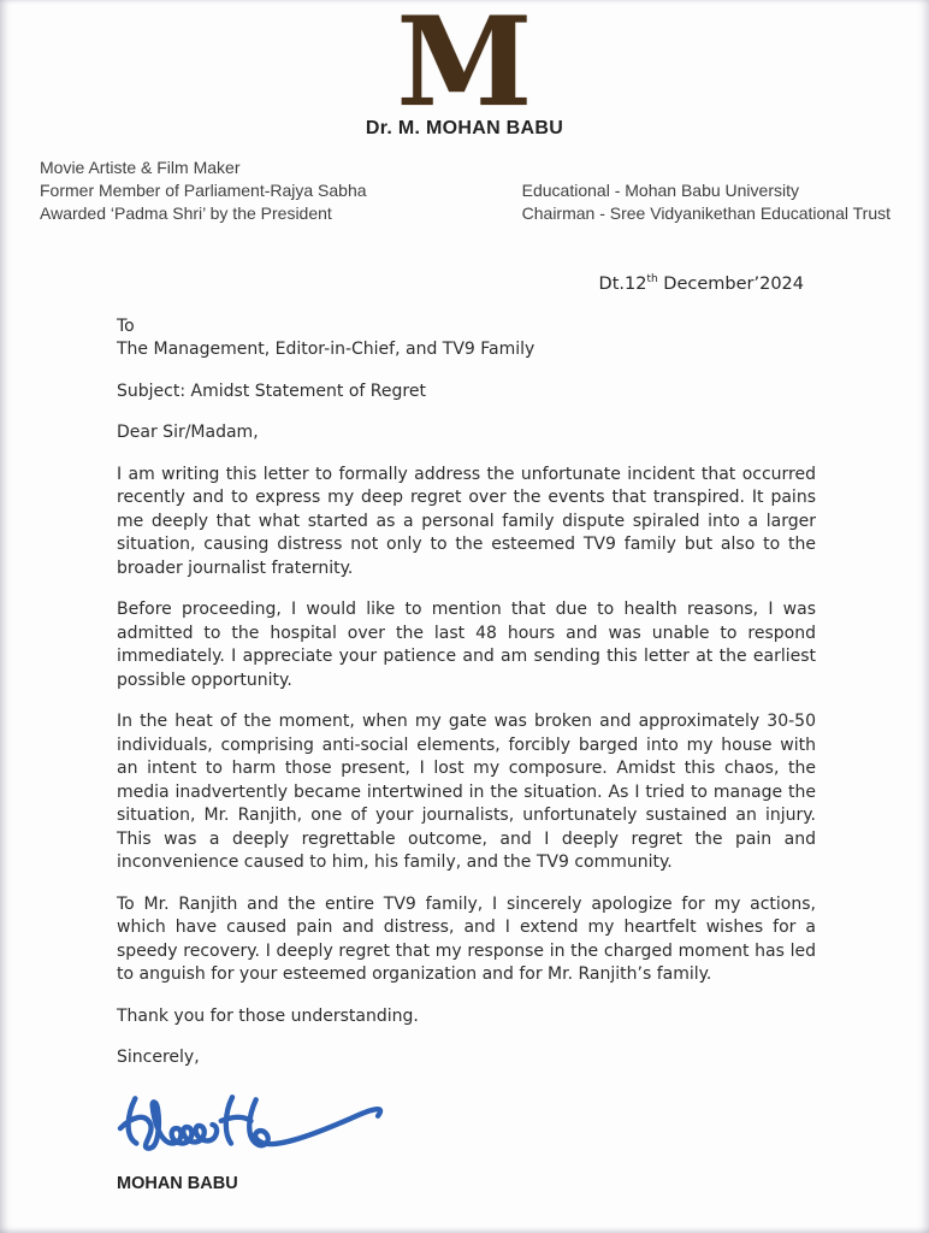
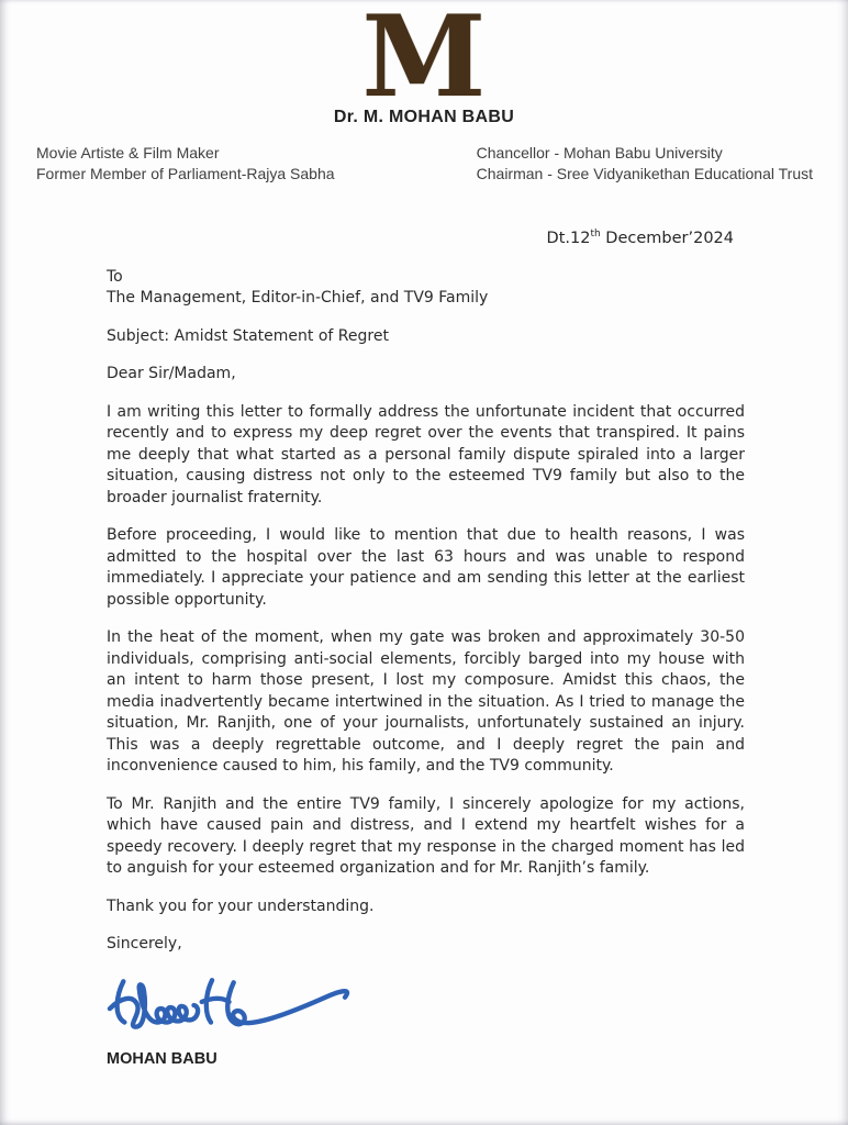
  M
  Dr. M. MOHAN BABU
  Movie Artiste & Film Maker
  Former Member of Parliament-Rajya Sabha
- Awarded ‘Padma Shri’ by the President
- Educational - Mohan Babu University
+ Chancellor - Mohan Babu University
  Chairman - Sree Vidyanikethan Educational Trust
  Dt.12th December’2024
  To
  The Management, Editor-in-Chief, and TV9 Family
  Subject: Amidst Statement of Regret
  Dear Sir/Madam,
  I am writing this letter to formally address the unfortunate incident that occurred recently and to express my deep regret over the events that transpired. It pains me deeply that what started as a personal family dispute spiraled into a larger situation, causing distress not only to the esteemed TV9 family but also to the broader journalist fraternity.
- Before proceeding, I would like to mention that due to health reasons, I was admitted to the hospital over the last 48 hours and was unable to respond immediately. I appreciate your patience and am sending this letter at the earliest possible opportunity.
+ Before proceeding, I would like to mention that due to health reasons, I was admitted to the hospital over the last 63 hours and was unable to respond immediately. I appreciate your patience and am sending this letter at the earliest possible opportunity.
  In the heat of the moment, when my gate was broken and approximately 30-50 individuals, comprising anti-social elements, forcibly barged into my house with an intent to harm those present, I lost my composure. Amidst this chaos, the media inadvertently became intertwined in the situation. As I tried to manage the situation, Mr. Ranjith, one of your journalists, unfortunately sustained an injury. This was a deeply regrettable outcome, and I deeply regret the pain and inconvenience caused to him, his family, and the TV9 community.
  To Mr. Ranjith and the entire TV9 family, I sincerely apologize for my actions, which have caused pain and distress, and I extend my heartfelt wishes for a speedy recovery. I deeply regret that my response in the charged moment has led to anguish for your esteemed organization and for Mr. Ranjith’s family.
- Thank you for those understanding.
+ Thank you for your understanding.
  Sincerely,
  MOHAN BABU
